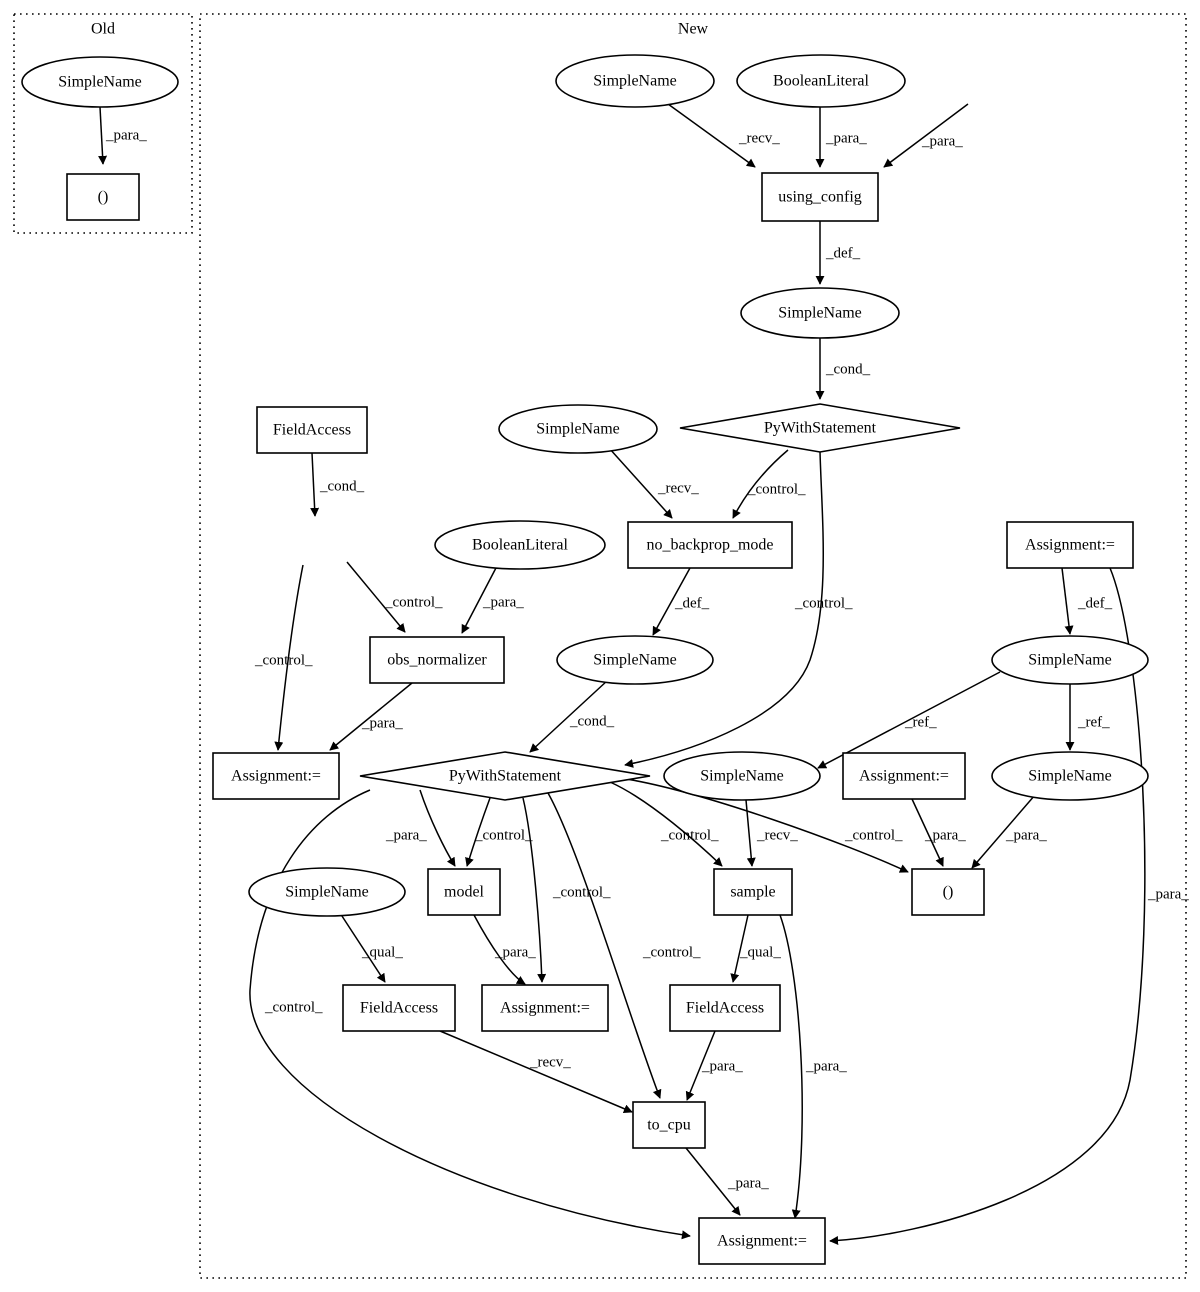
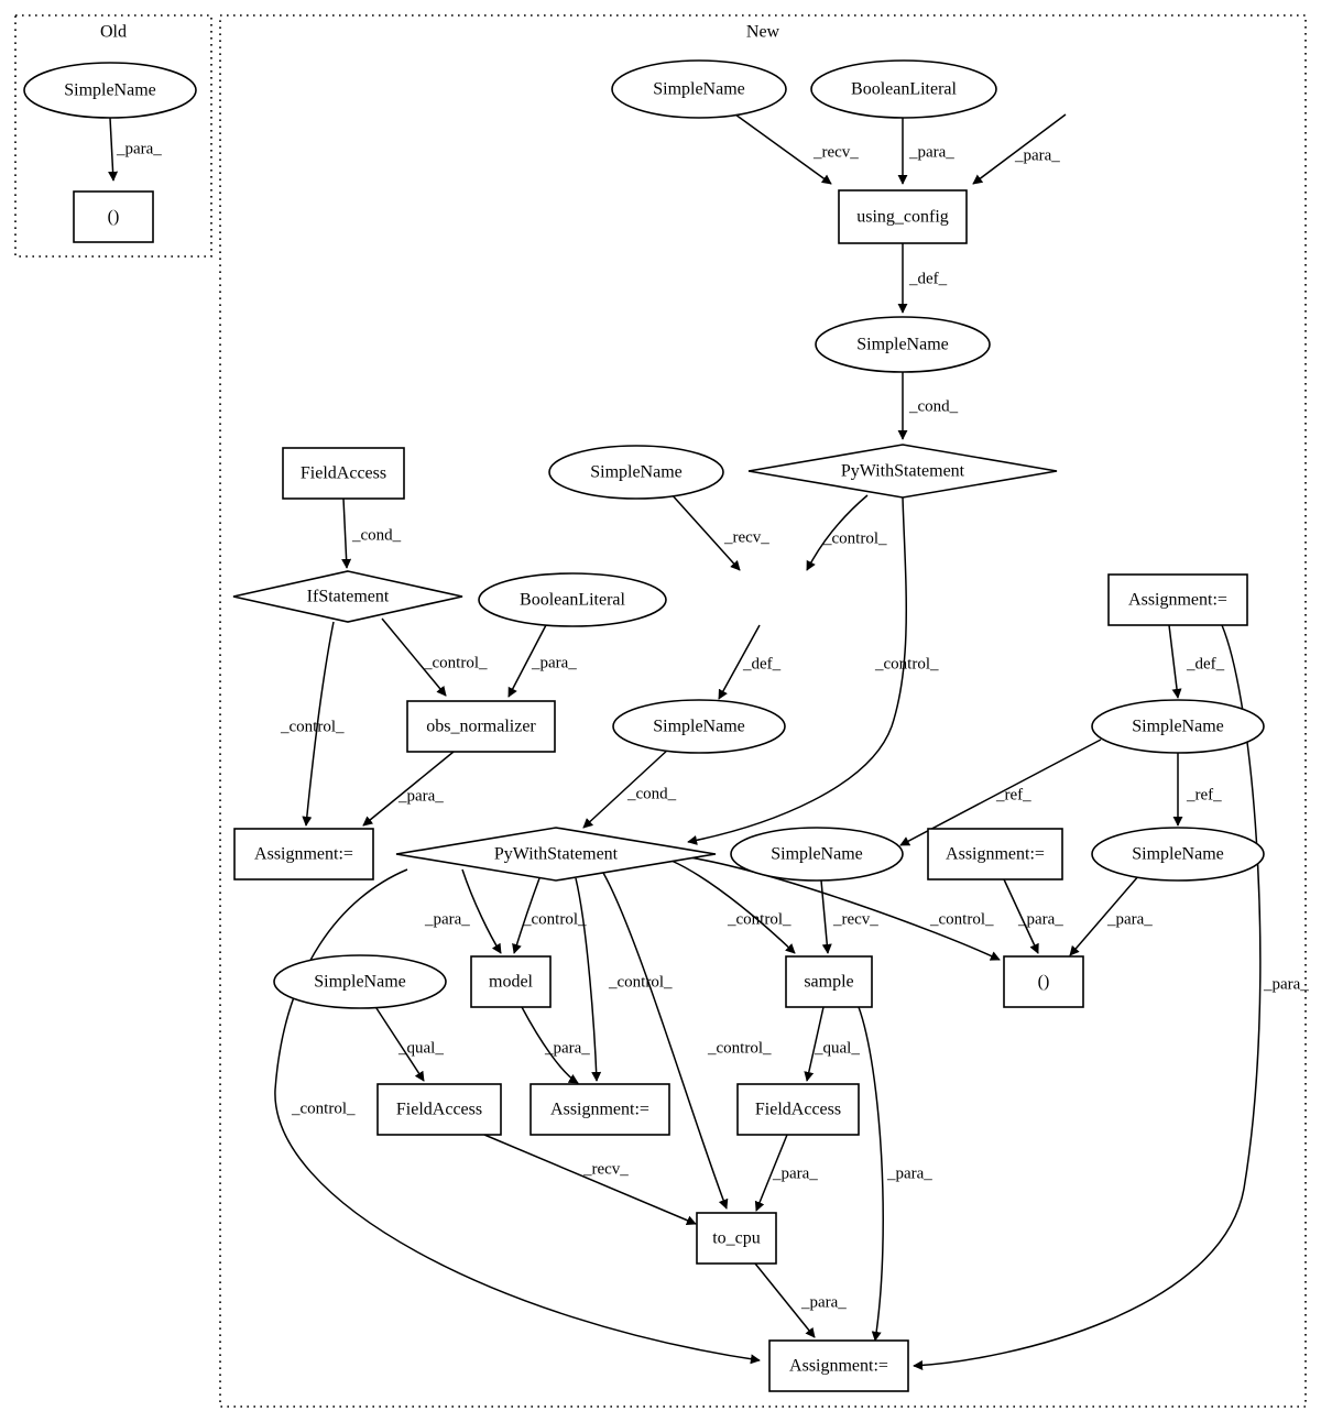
  Old
  New
  _para_
  _recv_
  _para_
  _para_
  _def_
  _cond_
  _recv_
  _control_
  _def_
  _control_
  _cond_
  _control_
  _para_
  _control_
  _para_
  _cond_
  _para_
  _control_
  _contol_
  _control_
  _control_
  _control_
  _control_
  _recv_
  _ref_
  _def_
  _ref_
  _para_
  _para_
  _para_
  _qual_
  _para_
  _recv_
  _para_
  _qual_
  _para_
  _para_
  SimpleName
  ()
  SimpleName
  BooleanLiteral
  using_config
  SimpleName
  PyWithStatement
  SimpleName
- no_backprop_mode
  SimpleName
  FieldAccess
+ IfStatement
  BooleanLiteral
  obs_normalizer
  Assignment:=
  PyWithStatement
  SimpleName
  Assignment:=
  Assignment:=
  SimpleName
  SimpleName
  SimpleName
  model
  sample
  ()
  FieldAccess
  Assignment:=
  FieldAccess
  to_cpu
  Assignment:=
